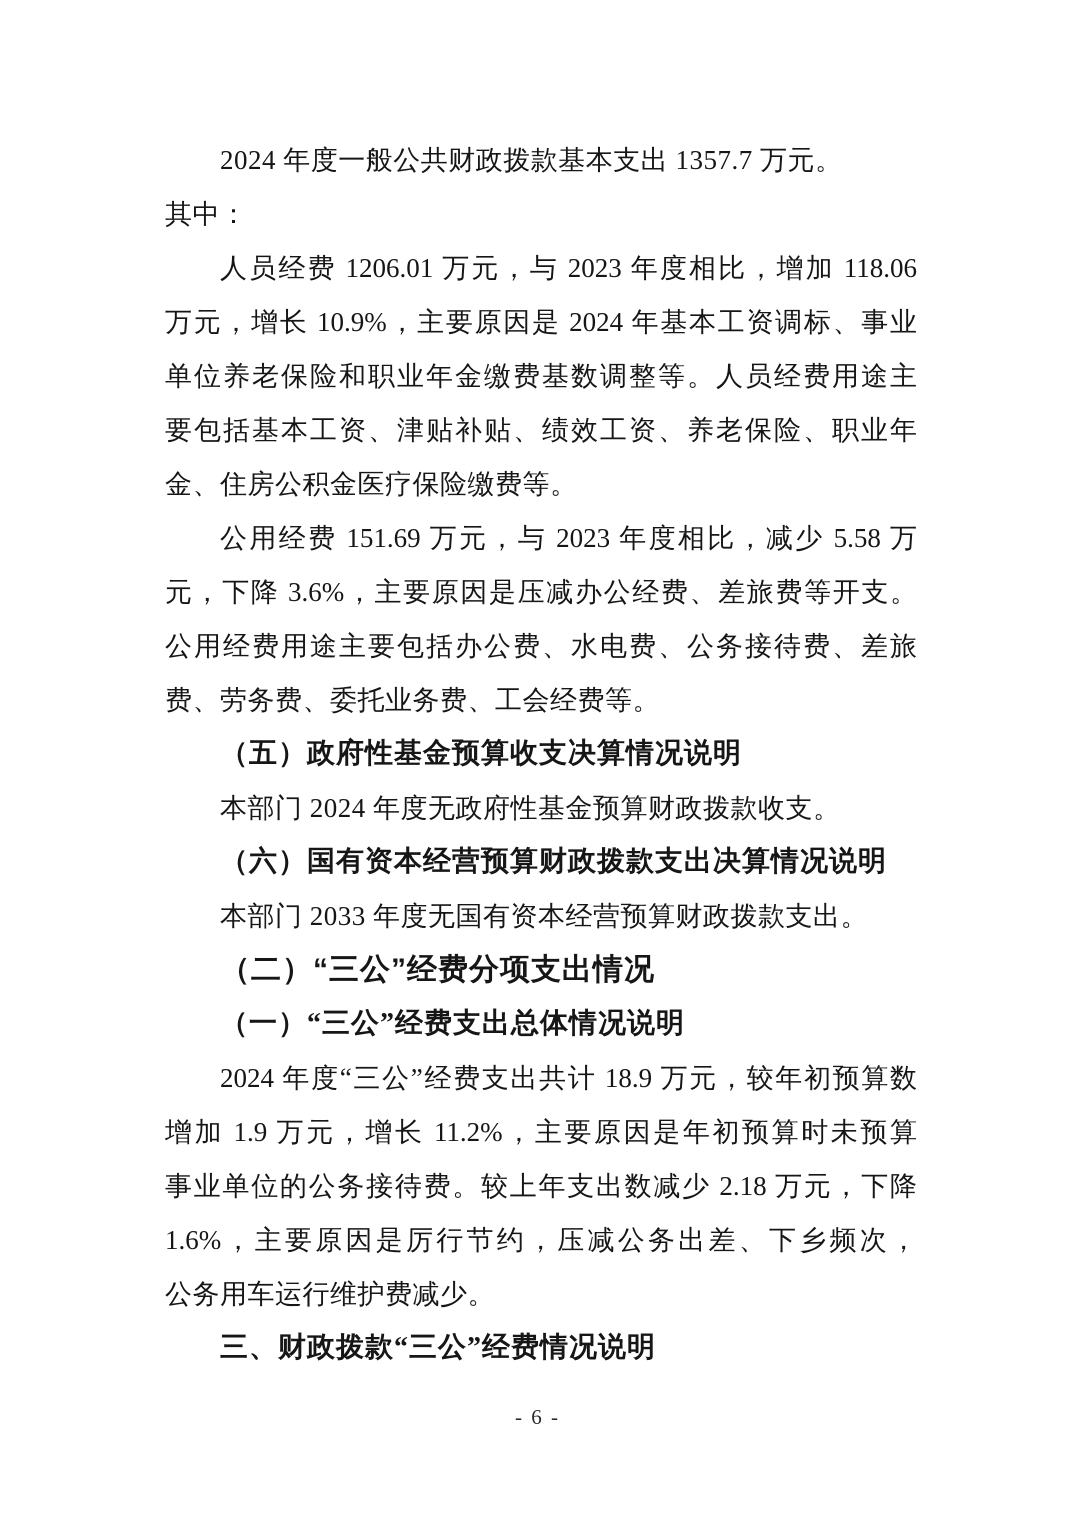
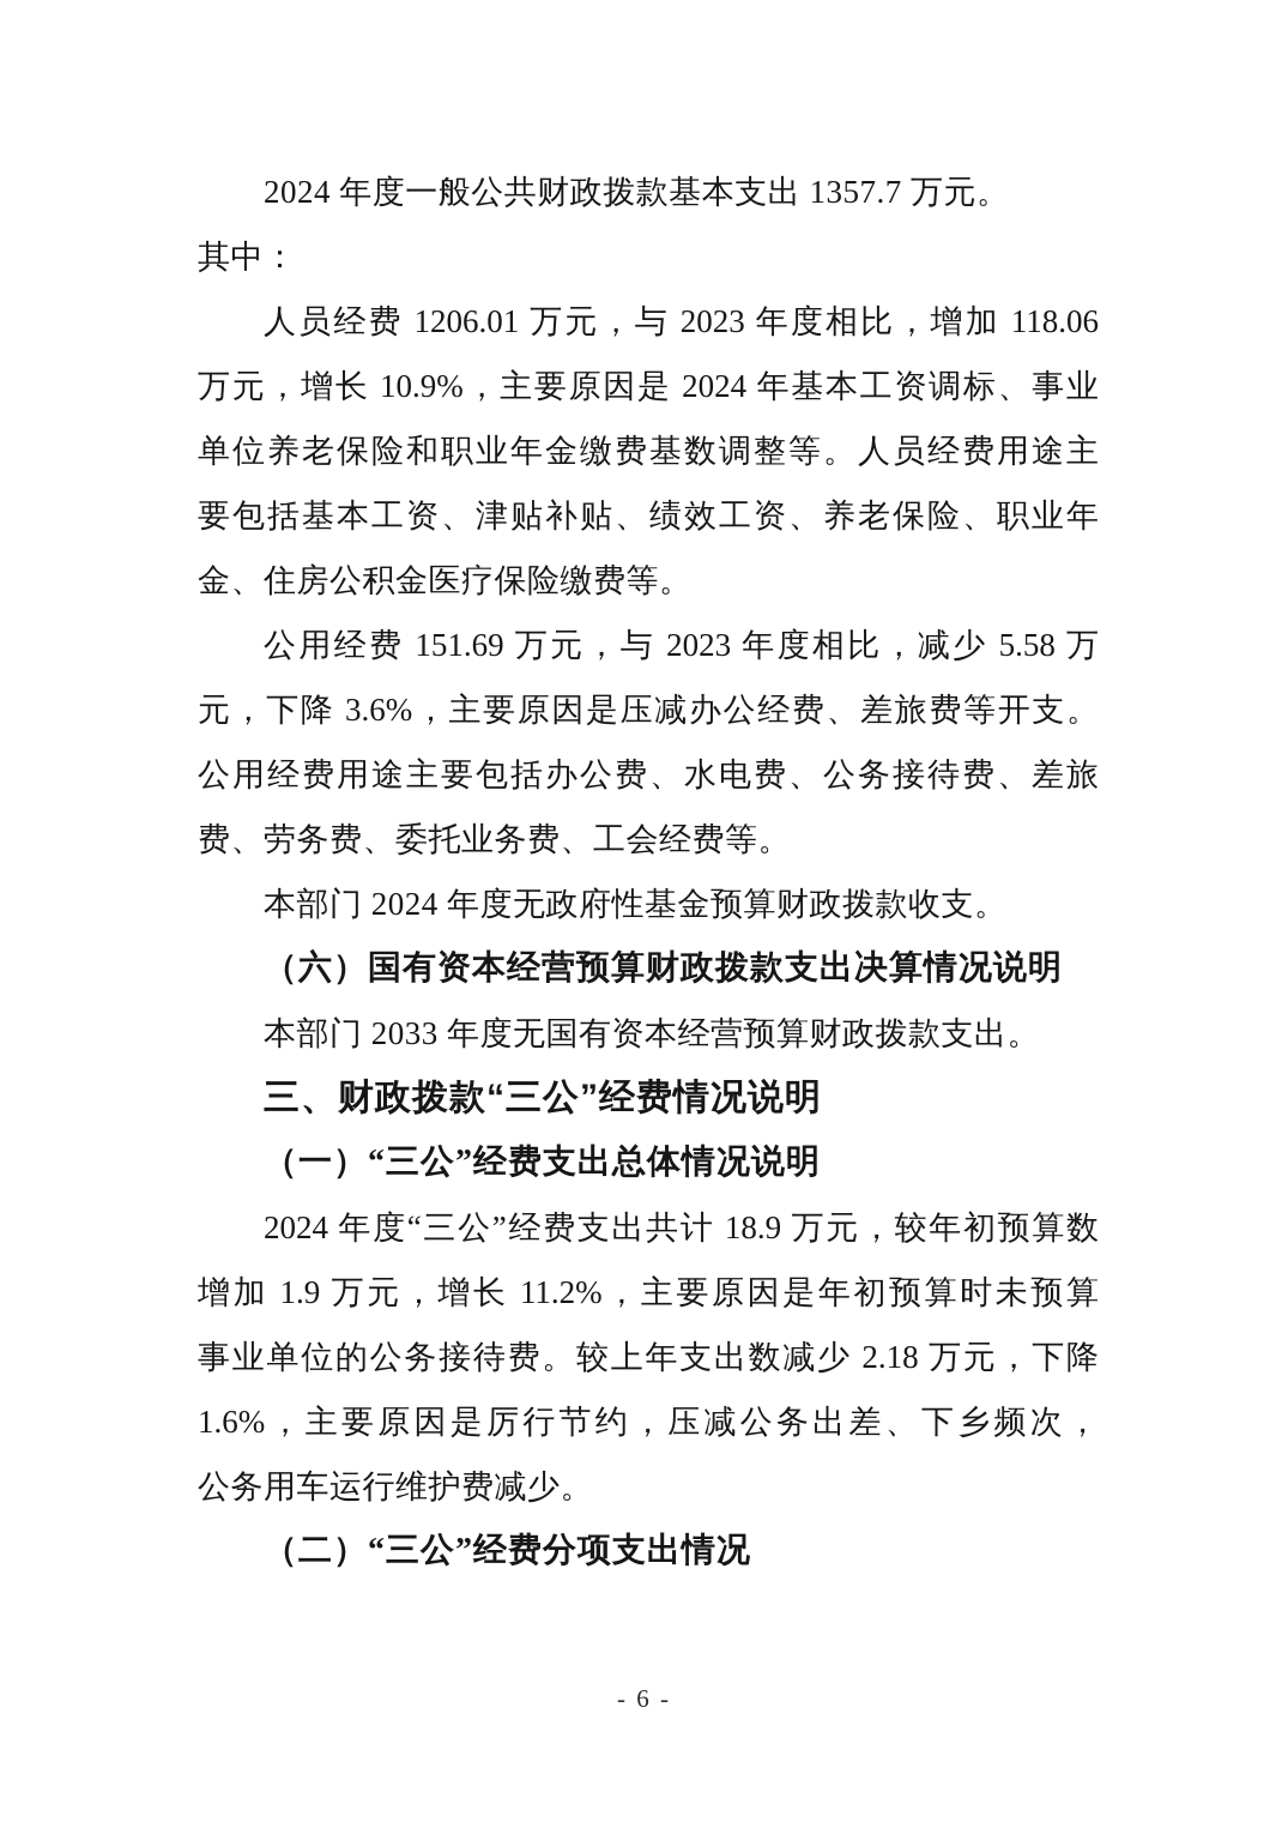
  2024 年度一般公共财政拨款基本支出 1357.7 万元。
  其中：
  人员经费 1206.01 万元，与 2023 年度相比，增加 118.06
  万元，增长 10.9%，主要原因是 2024 年基本工资调标、事业
  单位养老保险和职业年金缴费基数调整等。人员经费用途主
  要包括基本工资、津贴补贴、绩效工资、养老保险、职业年
  金、住房公积金医疗保险缴费等。
  公用经费 151.69 万元，与 2023 年度相比，减少 5.58 万
  元，下降 3.6%，主要原因是压减办公经费、差旅费等开支。
  公用经费用途主要包括办公费、水电费、公务接待费、差旅
  费、劳务费、委托业务费、工会经费等。
- （五）政府性基金预算收支决算情况说明
  本部门 2024 年度无政府性基金预算财政拨款收支。
  （六）国有资本经营预算财政拨款支出决算情况说明
  本部门 2033 年度无国有资本经营预算财政拨款支出。
- （二）“三公”经费分项支出情况
+ 三、财政拨款“三公”经费情况说明
  （一）“三公”经费支出总体情况说明
  2024 年度“三公”经费支出共计 18.9 万元，较年初预算数
  增加 1.9 万元，增长 11.2%，主要原因是年初预算时未预算
  事业单位的公务接待费。较上年支出数减少 2.18 万元，下降
  1.6%，主要原因是厉行节约，压减公务出差、下乡频次，
  公务用车运行维护费减少。
- 三、财政拨款“三公”经费情况说明
+ （二）“三公”经费分项支出情况
  - 6 -
